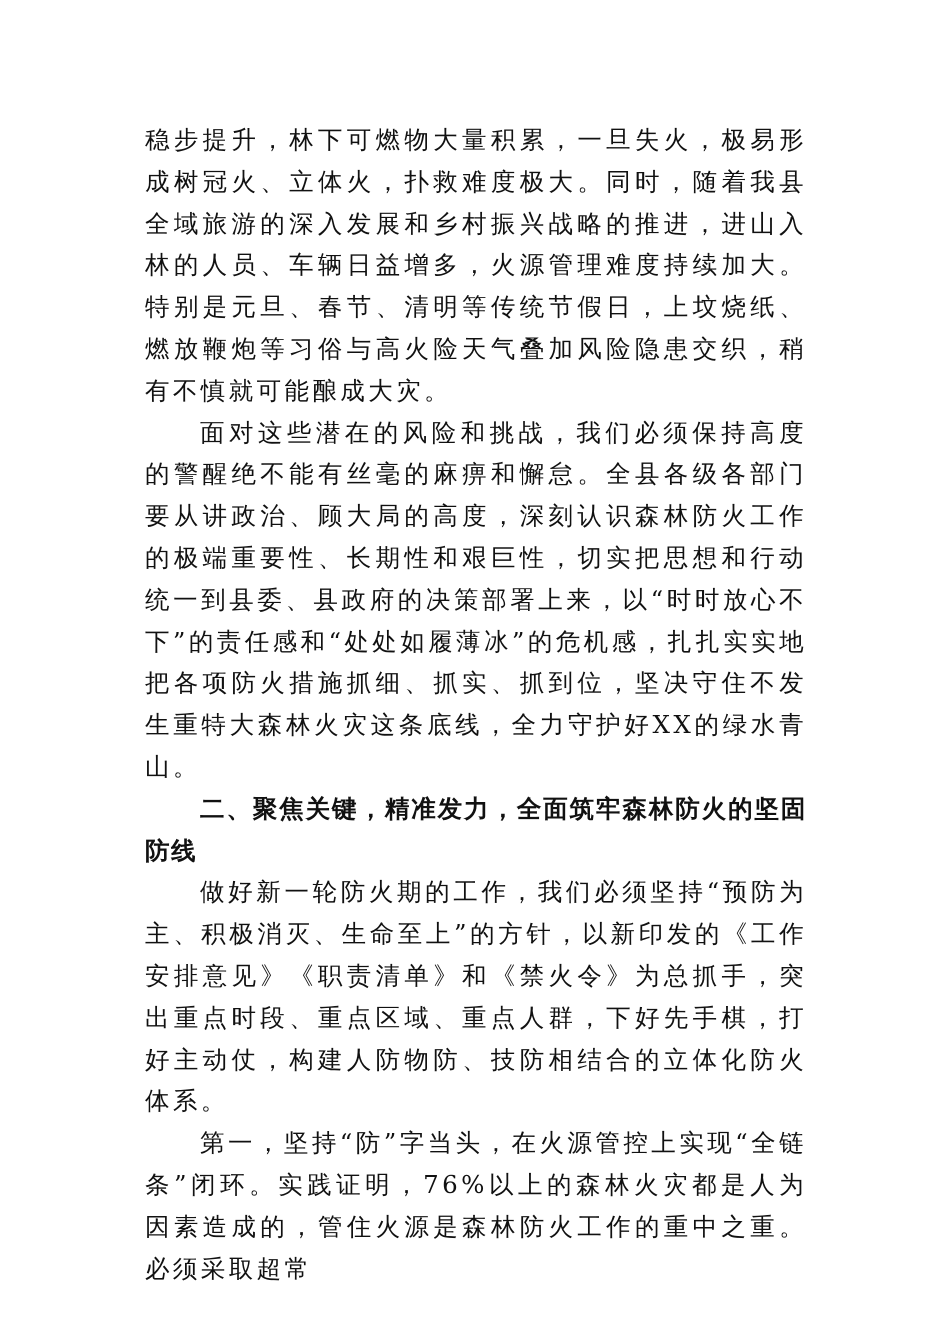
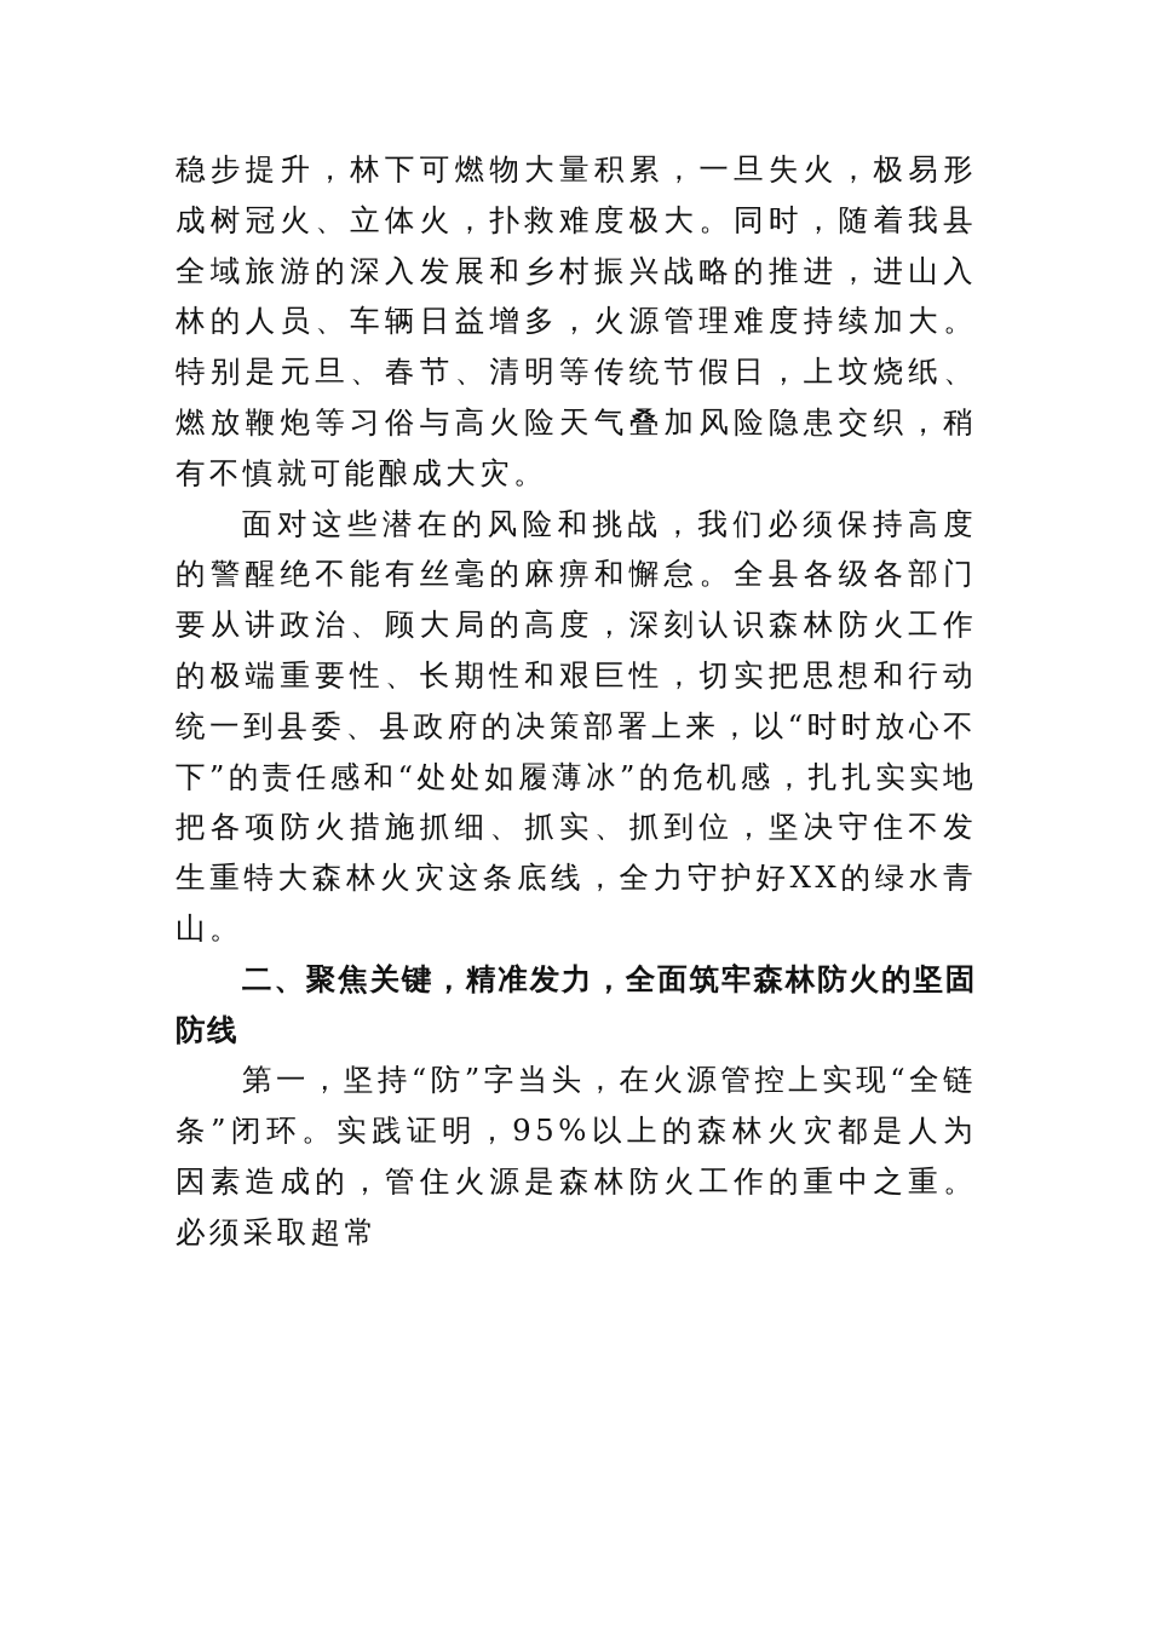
  稳步提升，林下可燃物大量积累，一旦失火，极易形成树冠火、立体火，扑救难度极大。同时，随着我县全域旅游的深入发展和乡村振兴战略的推进，进山入林的人员、车辆日益增多，火源管理难度持续加大。特别是元旦、春节、清明等传统节假日，上坟烧纸、燃放鞭炮等习俗与高火险天气叠加风险隐患交织，稍有不慎就可能酿成大灾。
  面对这些潜在的风险和挑战，我们必须保持高度的警醒绝不能有丝毫的麻痹和懈怠。全县各级各部门要从讲政治、顾大局的高度，深刻认识森林防火工作的极端重要性、长期性和艰巨性，切实把思想和行动统一到县委、县政府的决策部署上来，以“时时放心不下”的责任感和“处处如履薄冰”的危机感，扎扎实实地把各项防火措施抓细、抓实、抓到位，坚决守住不发生重特大森林火灾这条底线，全力守护好XX的绿水青山。
  二、聚焦关键，精准发力，全面筑牢森林防火的坚固防线
- 做好新一轮防火期的工作，我们必须坚持“预防为主、积极消灭、生命至上”的方针，以新印发的《工作安排意见》《职责清单》和《禁火令》为总抓手，突出重点时段、重点区域、重点人群，下好先手棋，打好主动仗，构建人防物防、技防相结合的立体化防火体系。
- 第一，坚持“防”字当头，在火源管控上实现“全链条”闭环。实践证明，76%以上的森林火灾都是人为因素造成的，管住火源是森林防火工作的重中之重。必须采取超常
+ 第一，坚持“防”字当头，在火源管控上实现“全链条”闭环。实践证明，95%以上的森林火灾都是人为因素造成的，管住火源是森林防火工作的重中之重。必须采取超常
